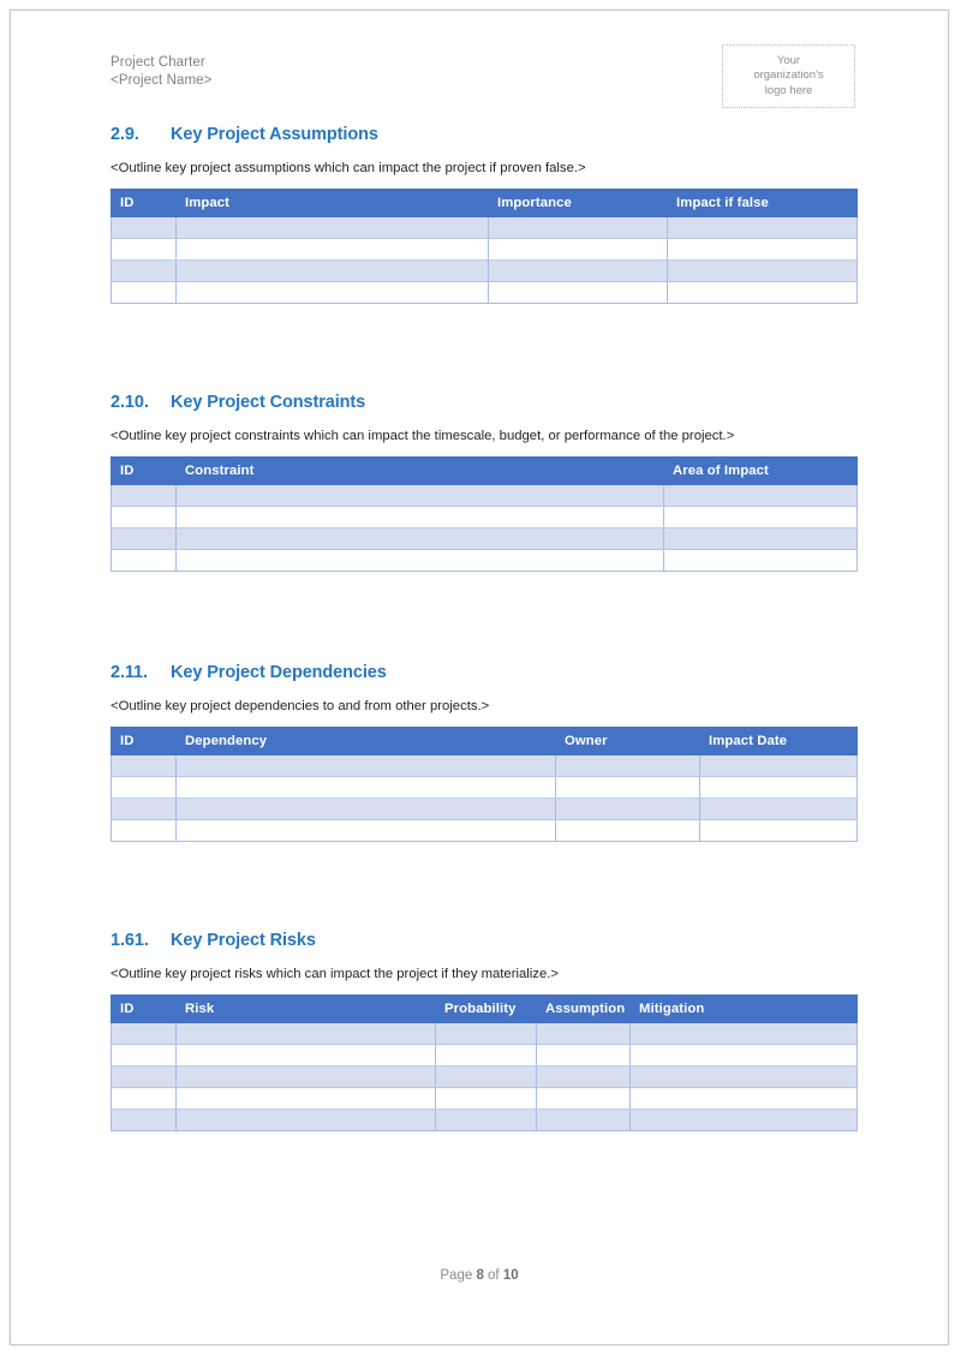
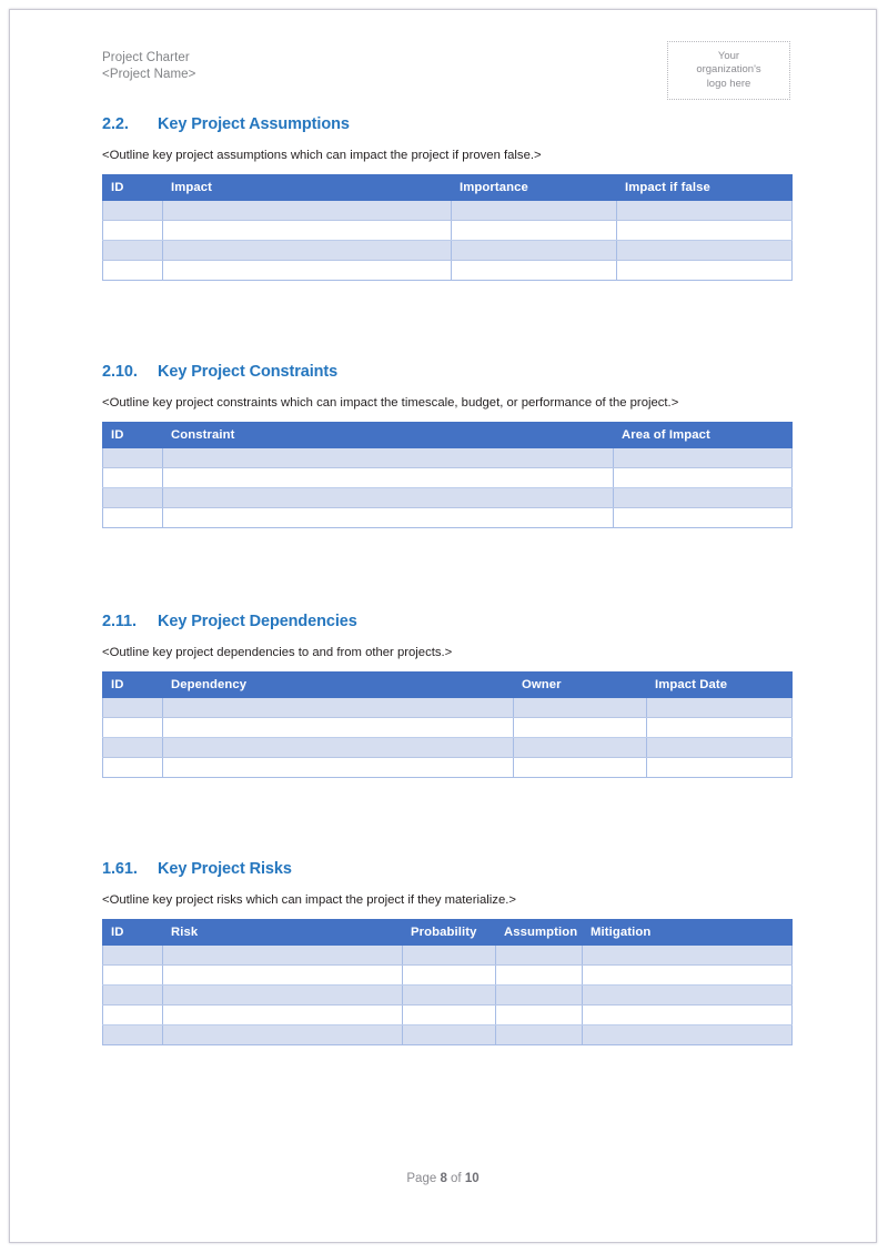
  Project Charter
  <Project Name>
  Your
  organization's
  logo here
- 2.9.
+ 2.2.
  Key Project Assumptions
  <Outline key project assumptions which can impact the project if proven false.>
  ID	Impact	Importance	Impact if false
  2.10.
  Key Project Constraints
  <Outline key project constraints which can impact the timescale, budget, or performance of the project.>
  ID	Constraint	Area of Impact
  2.11.
  Key Project Dependencies
  <Outline key project dependencies to and from other projects.>
  ID	Dependency	Owner	Impact Date
  1.61.
  Key Project Risks
  <Outline key project risks which can impact the project if they materialize.>
  ID	Risk	Probability	Assumption	Mitigation
  Page 8 of 10
